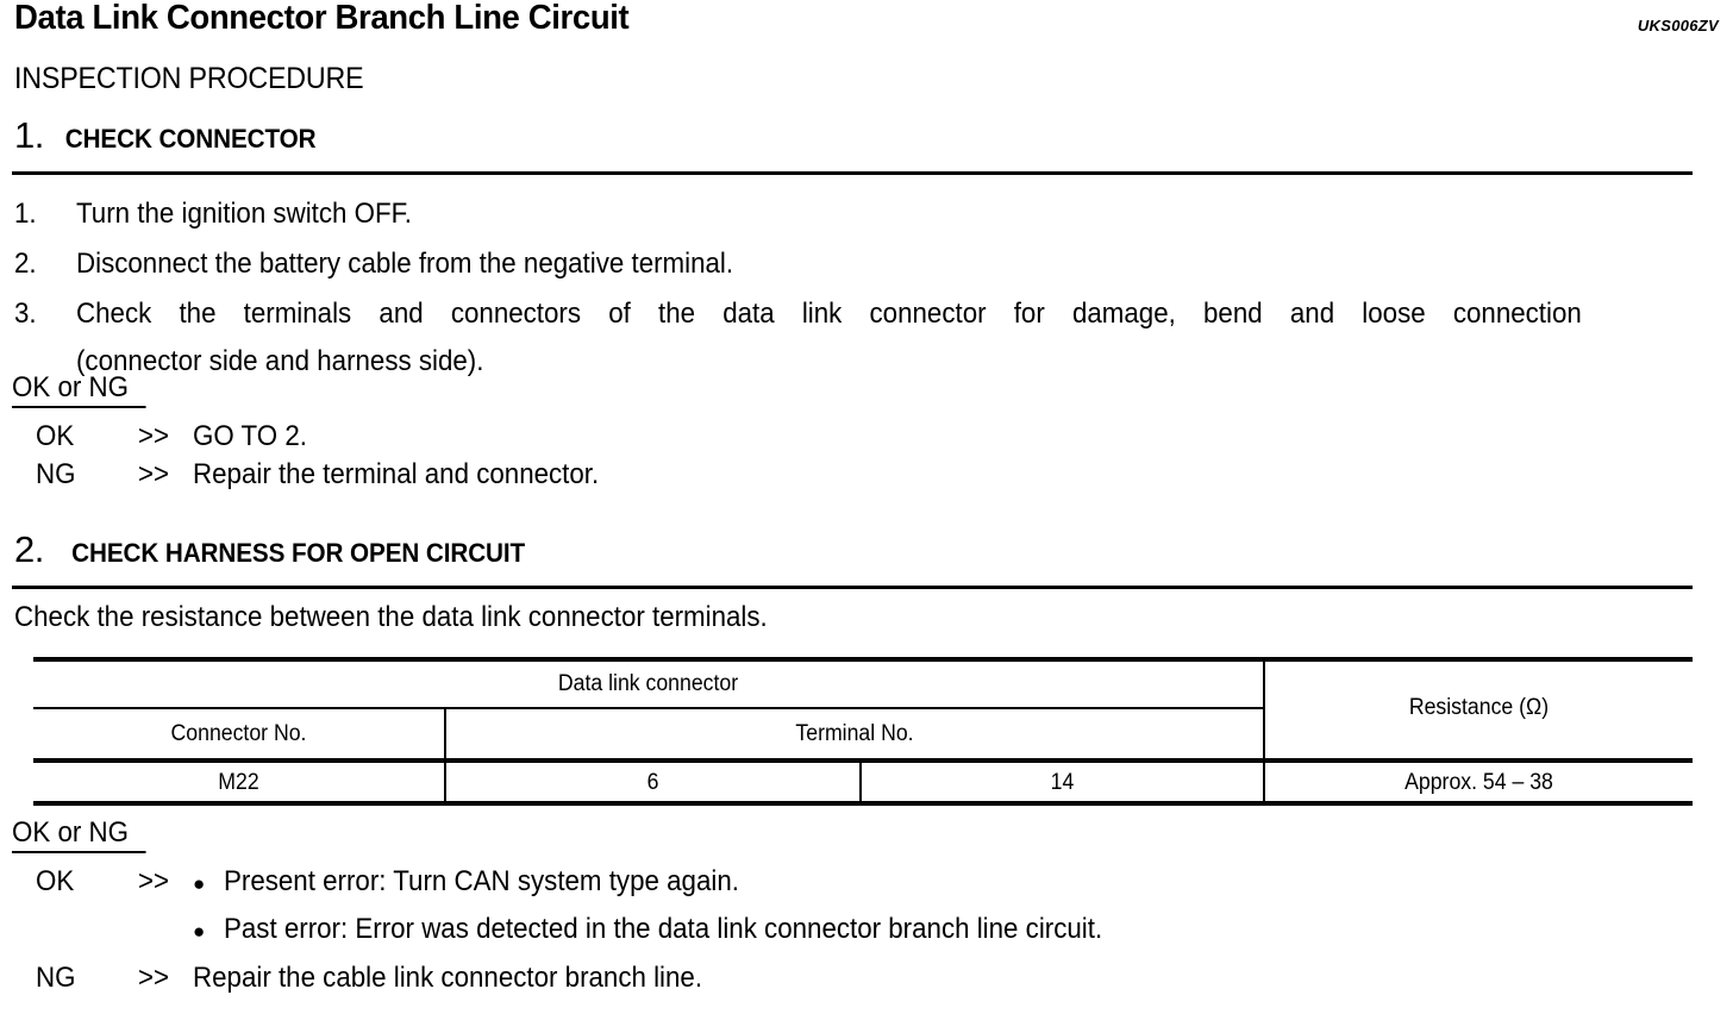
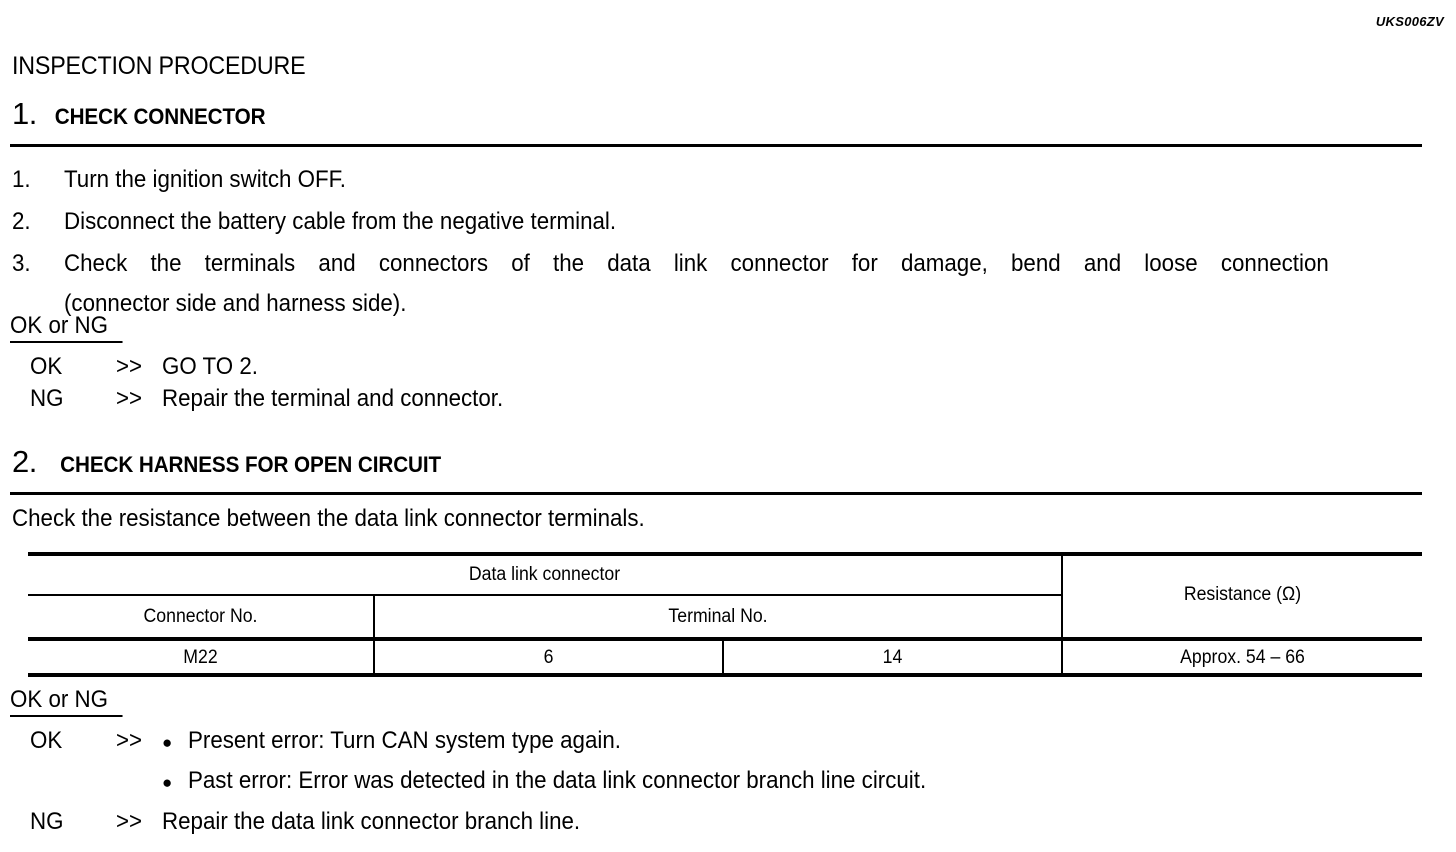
- Data Link Connector Branch Line Circuit
  UKS006ZV
  INSPECTION PROCEDURE
  1.
  CHECK CONNECTOR
  1.
  Turn the ignition switch OFF.
  2.
  Disconnect the battery cable from the negative terminal.
  3.
  Check the terminals and connectors of the data link connector for damage, bend and loose connection
  (connector side and harness side).
  OK or NG
  OK
  >>
  GO TO 2.
  NG
  >>
  Repair the terminal and connector.
  2.
  CHECK HARNESS FOR OPEN CIRCUIT
  Check the resistance between the data link connector terminals.
  Data link connector
  Resistance (Ω)
  Connector No.
  Terminal No.
  M22
  6
  14
- Approx. 54 – 38
+ Approx. 54 – 66
  OK or NG
  OK
  >>
  ●
  Present error: Turn CAN system type again.
  ●
  Past error: Error was detected in the data link connector branch line circuit.
  NG
  >>
- Repair the cable link connector branch line.
+ Repair the data link connector branch line.
